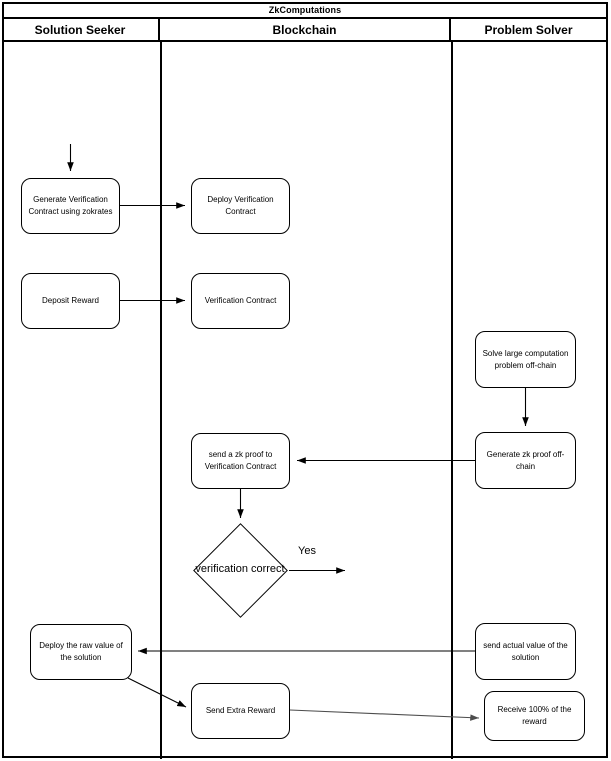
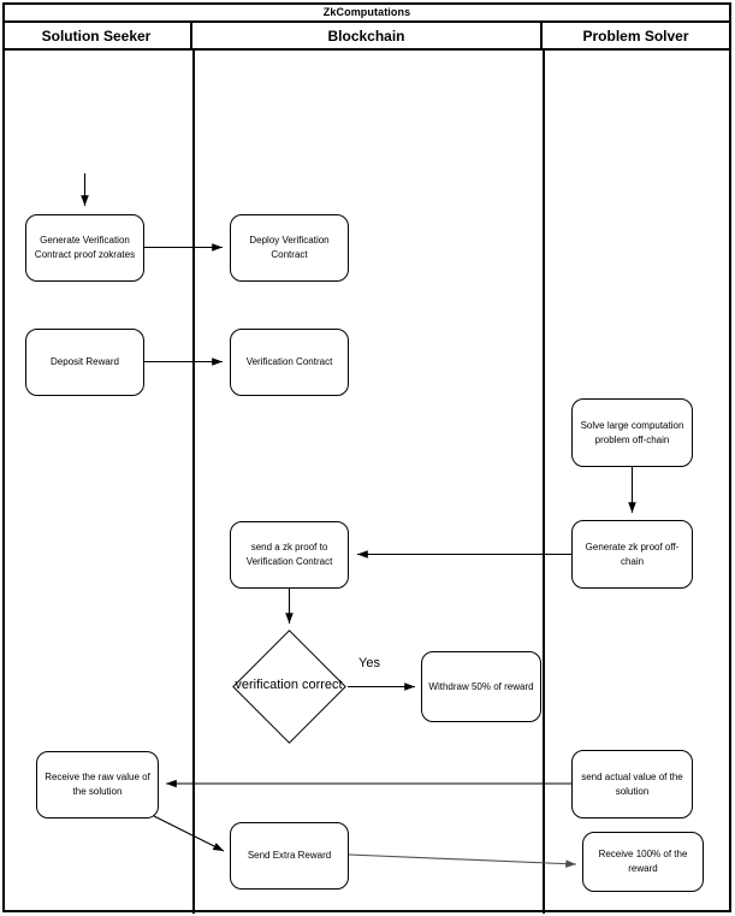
  ZkComputations
  Solution Seeker
  Blockchain
  Problem Solver
- Generate Verification Contract using zokrates
+ Generate Verification Contract proof zokrates
  Deposit Reward
- Deploy the raw value of the solution
+ Receive the raw value of the solution
  Deploy Verification Contract
  Verification Contract
  send a zk proof to Verification Contract
  verification correct
  Yes
+ Withdraw 50% of reward
  Send Extra Reward
  Solve large computation problem off-chain
  Generate zk proof off-chain
  send actual value of the solution
  Receive 100% of the reward
